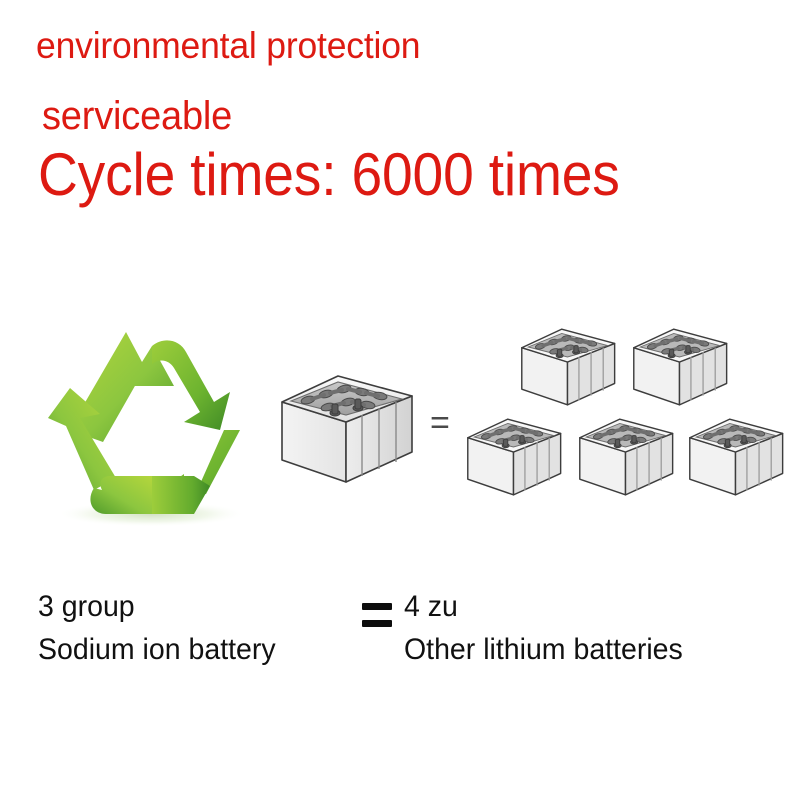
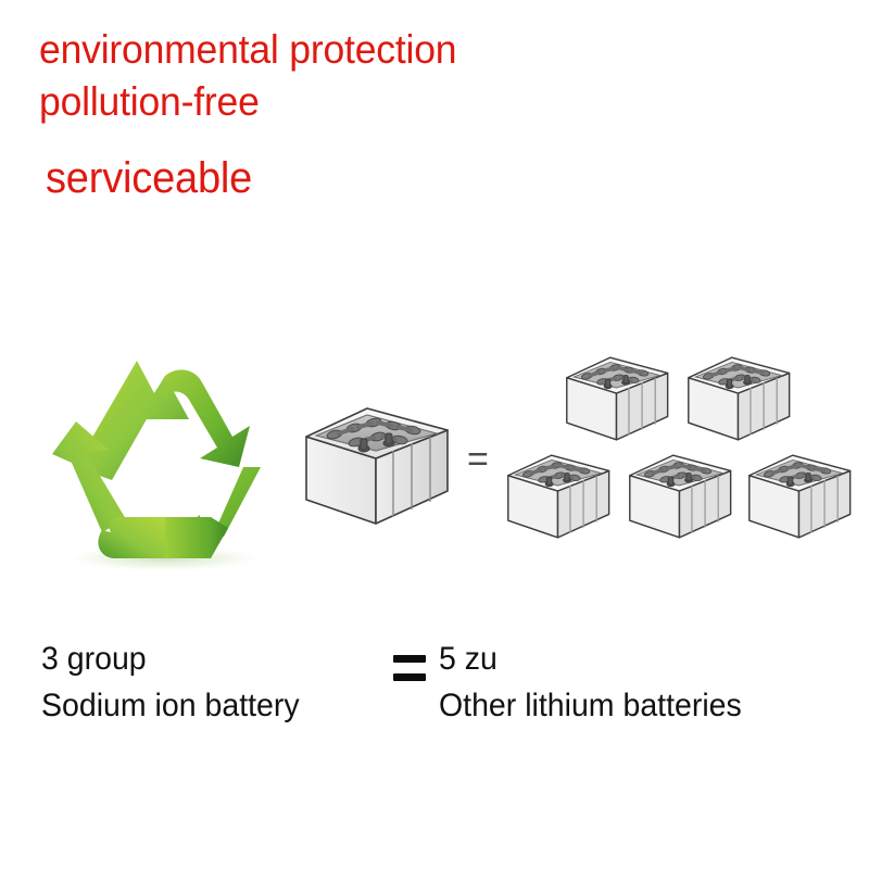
  environmental protection
+ pollution-free
  serviceable
- Cycle times: 6000 times
  =
  3 group
  Sodium ion battery
- 4 zu
+ 5 zu
  Other lithium batteries
